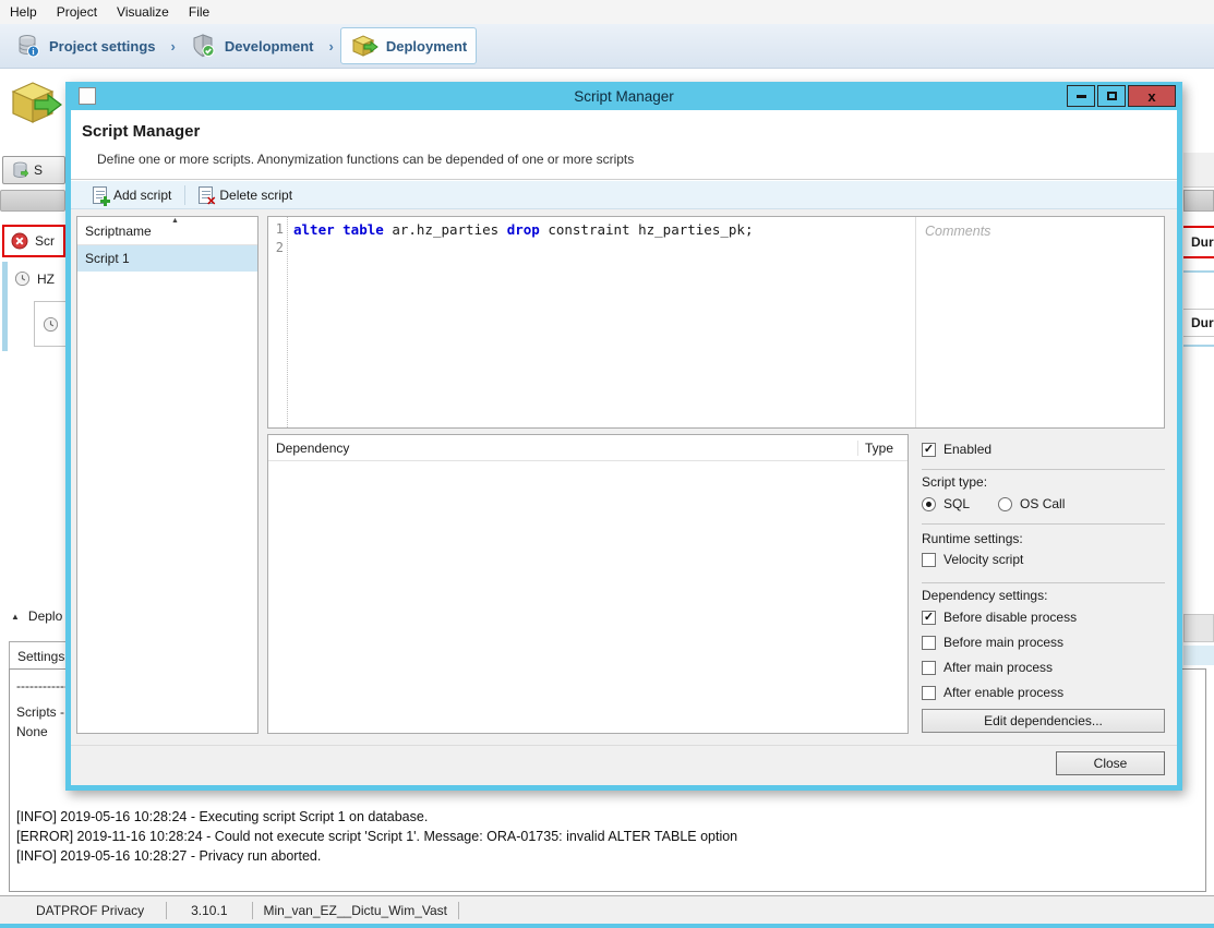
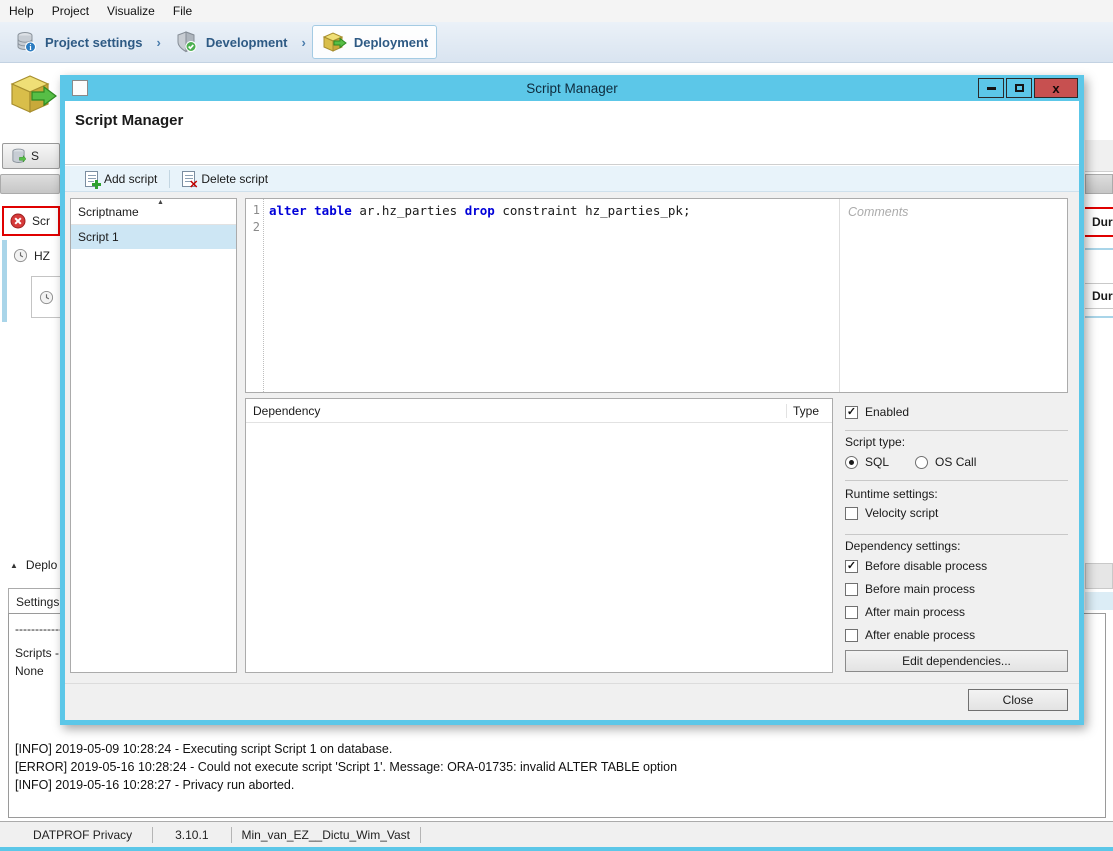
  Help
  Project
  Visualize
  File
  i
  Project settings
  ›
  Development
  ›
  Deployment
  S
  Scr
  HZ
  ▲
  Deplo
  Settings
  -----------
  Scripts -
  None
- [INFO] 2019-05-16 10:28:24 - Executing script Script 1 on database.
+ [INFO] 2019-05-09 10:28:24 - Executing script Script 1 on database.
- [ERROR] 2019-11-16 10:28:24 - Could not execute script 'Script 1'. Message: ORA-01735: invalid ALTER TABLE option
+ [ERROR] 2019-05-16 10:28:24 - Could not execute script 'Script 1'. Message: ORA-01735: invalid ALTER TABLE option
  [INFO] 2019-05-16 10:28:27 - Privacy run aborted.
  Dur
  Dur
  Script Manager
  x
  Script Manager
- Define one or more scripts. Anonymization functions can be depended of one or more scripts
  Add script
  ✕
  Delete script
  Scriptname
  Script 1
  1
  2
  alter table ar.hz_parties drop constraint hz_parties_pk;
  Comments
  Dependency
  Type
  ✓
  Enabled
  Script type:
  SQL
  OS Call
  Runtime settings:
  Velocity script
  Dependency settings:
  ✓
  Before disable process
  Before main process
  After main process
  After enable process
  Edit dependencies...
  Close
  DATPROF Privacy
  3.10.1
  Min_van_EZ__Dictu_Wim_Vast
